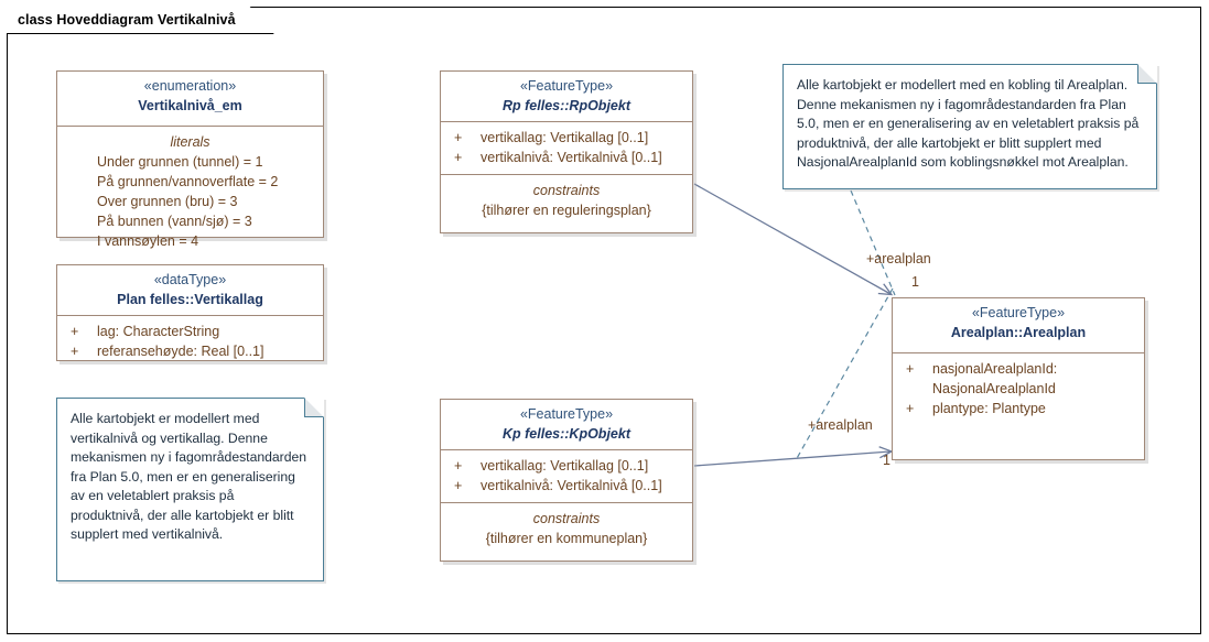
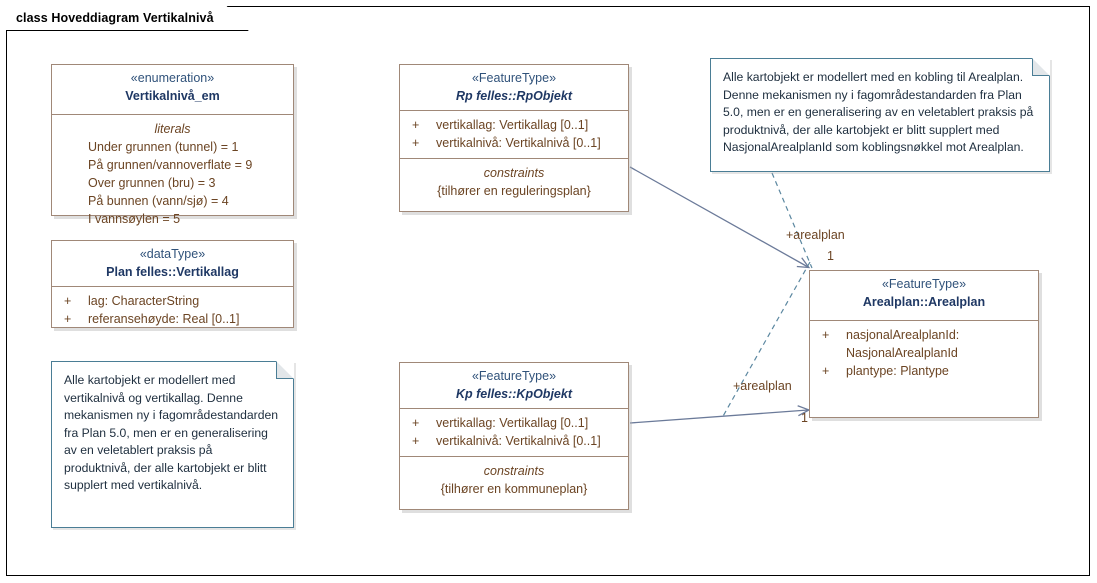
  class Hoveddiagram Vertikalnivå
  «enumeration»
  Vertikalnivå_em
  literals
  Under grunnen (tunnel) = 1
- På grunnen/vannoverflate = 2
+ På grunnen/vannoverflate = 9
  Over grunnen (bru) = 3
- På bunnen (vann/sjø) = 3
+ På bunnen (vann/sjø) = 4
- I vannsøylen = 4
+ I vannsøylen = 5
  «dataType»
  Plan felles::Vertikallag
  +
  lag: CharacterString
  +
  referansehøyde: Real [0..1]
  Alle kartobjekt er modellert med vertikalnivå og vertikallag. Denne mekanismen ny i fagområdestandarden fra Plan 5.0, men er en generalisering av en veletablert praksis på produktnivå, der alle kartobjekt er blitt supplert med vertikalnivå.
  «FeatureType»
  Rp felles::RpObjekt
  +
  vertikallag: Vertikallag [0..1]
  +
  vertikalnivå: Vertikalnivå [0..1]
  constraints
  {tilhører en reguleringsplan}
  «FeatureType»
  Kp felles::KpObjekt
  +
  vertikallag: Vertikallag [0..1]
  +
  vertikalnivå: Vertikalnivå [0..1]
  constraints
  {tilhører en kommuneplan}
  «FeatureType»
  Arealplan::Arealplan
  +
  nasjonalArealplanId:
  NasjonalArealplanId
  +
  plantype: Plantype
  Alle kartobjekt er modellert med en kobling til Arealplan. Denne mekanismen ny i fagområdestandarden fra Plan 5.0, men er en generalisering av en veletablert praksis på produktnivå, der alle kartobjekt er blitt supplert med NasjonalArealplanId som koblingsnøkkel mot Arealplan.
  +arealplan
  1
  +arealplan
  1
